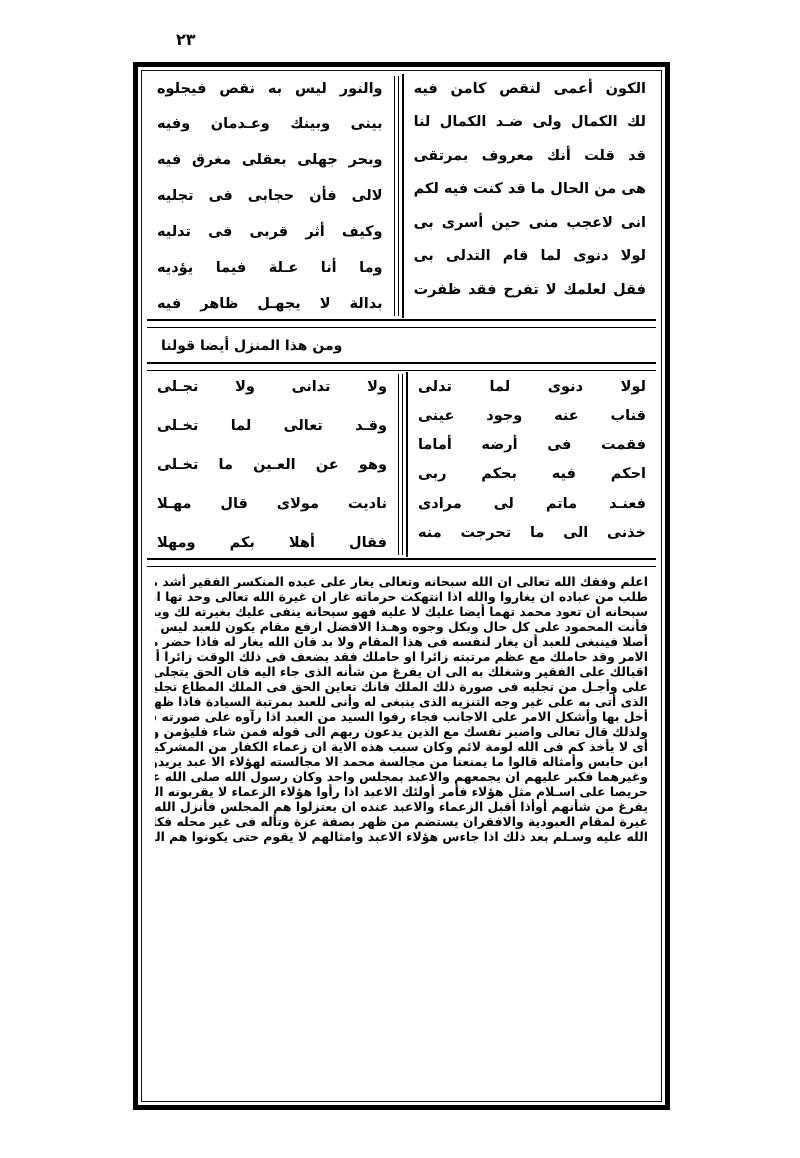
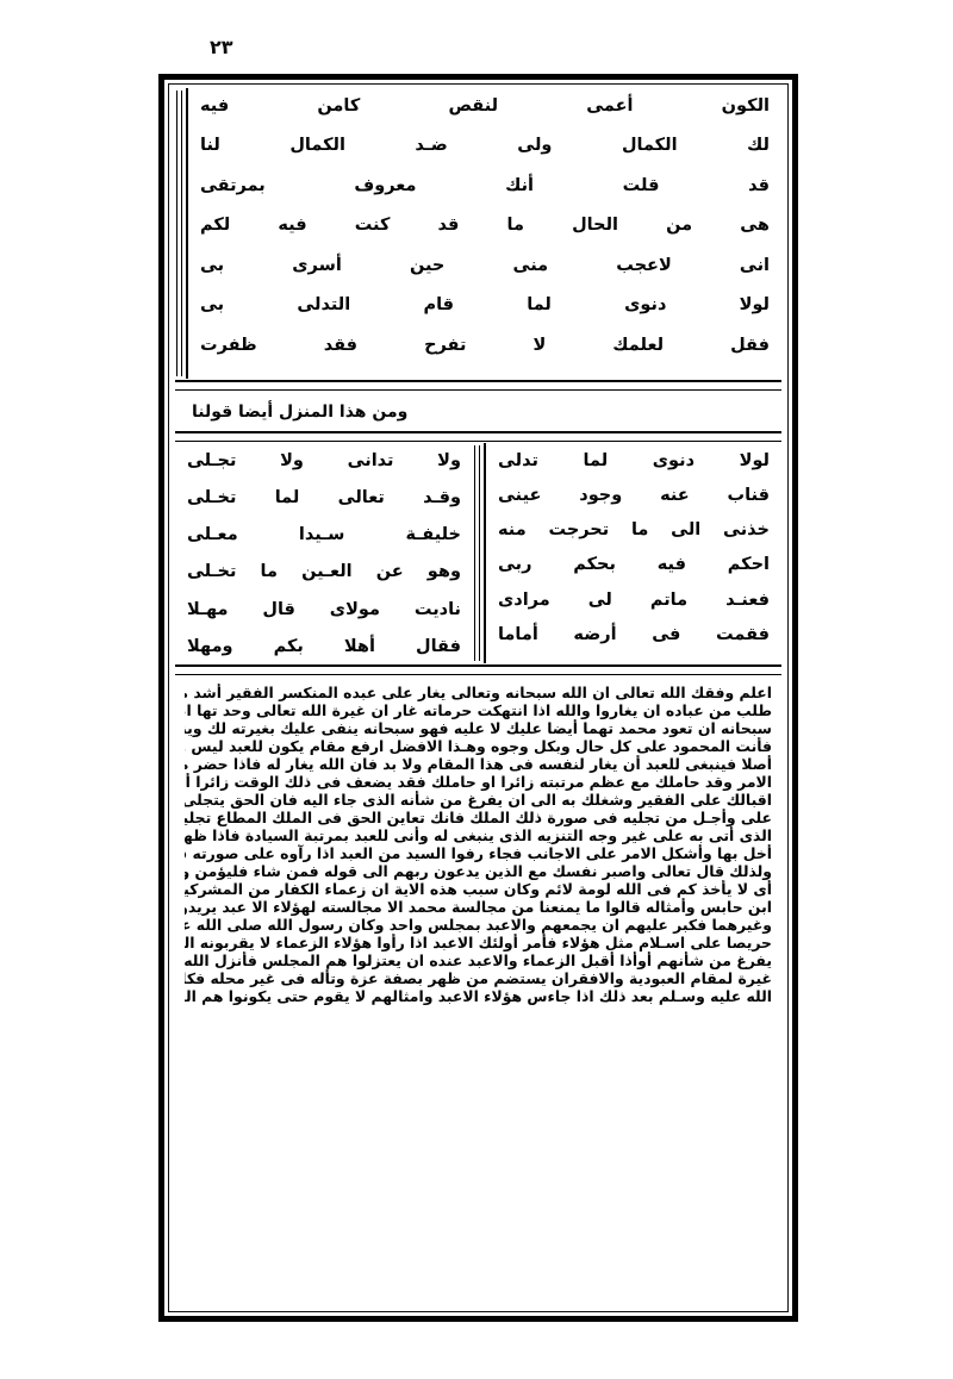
  ٢٣
  الكون أعمى لنقص كامن فيه
  لك الكمال ولى ضـد الكمال لنا
  قد قلت أنك معروف بمرتقى
  هى من الحال ما قد كنت فيه لكم
  انى لاعجب منى حين أسرى بى
  لولا دنوى لما قام التدلى بى
  فقل لعلمك لا تفرح فقد ظفرت
- والنور ليس به نقص فيجلوه
- بينى وبينك وعـدمان وفيه
- وبحر جهلى بعقلى مغرق فيه
- لالى فأن حجابى فى تجليه
- وكيف أثر قربى فى تدليه
- وما أنا عـلة فيما يؤديه
- بدالة لا يجهـل ظاهر فيه
  ومن هذا المنزل أيضا قولنا
  لولا دنوى لما تدلى
  قناب عنه وجود عينى
- فقمت فى أرضه أماما
+ خذنى الى ما تحرجت منه
  احكم فيه بحكم ربى
  فعنـد ماتم لى مرادى
- خذنى الى ما تحرجت منه
+ فقمت فى أرضه أماما
  ولا تدانى ولا تجـلى
  وقـد تعالى لما تخـلى
+ خليفـة سـيدا معـلى
  وهو عن العـين ما تخـلى
  ناديت مولاى قال مهـلا
  فقال أهلا بكم ومهلا
  اعلم وفقك الله تعالى ان الله سبحانه وتعالى يغار على عبده المنكسر الفقير أشد م
  طلب من عباده ان يغاروا والله اذا انتهكت حرماته غار ان غيرة الله تعالى وحد تها ا
  سبحانه ان تعود محمد تهما أيضا عليك لا عليه فهو سبحانه ينفى عليك بغيرته لك وين
  فأنت المحمود على كل حال وبكل وجوه وهـذا الافضل ارفع مقام يكون للعبد ليس
  أصلا فينبغى للعبد أن يغار لنفسه فى هذا المقام ولا بد فان الله يغار له فاذا حضر م
  الامر وقد حاملك مع عظم مرتبته زائرا او حاملك فقد يضعف فى ذلك الوقت زائرا أ
  اقبالك على الفقير وشغلك به الى ان يفرغ من شأنه الذى جاء اليه فان الحق يتجلى
  على وأجـل من تجليه فى صورة ذلك الملك فانك تعاين الحق فى الملك المطاع تجلي
  الذى أتى به على غير وجه التنزيه الذى ينبغى له وأنى للعبد بمرتبة السيادة فاذا ظه
  أخل بها وأشكل الامر على الاجانب فجاء رفوا السيد من العبد اذا رآوه على صورته
  ولذلك قال تعالى واصبر نفسك مع الذين يدعون ربهم الى قوله فمن شاء فليؤمن و
  أى لا يأخذ كم فى الله لومة لائم وكان سبب هذه الاية ان زعماء الكفار من المشركي
  ابن حابس وأمثاله قالوا ما يمنعنا من مجالسة محمد الا مجالسته لهؤلاء الا عبد يريد
  وغيرهما فكبر عليهم ان يجمعهم والاعبد بمجلس واحد وكان رسول الله صلى الله ع
  حريصا على اسـلام مثل هؤلاء فأمر أولئك الاعبد اذا رأوا هؤلاء الزعماء لا يقربونه ال
  يفرغ من شأنهم أوأذا أقبل الزعماء والاعبد عنده ان يعتزلوا هم المجلس فأنزل الله
  غيرة لمقام العبودية والافقران يستضم من ظهر بصفة عزة وتأله فى غير محله فكا
  الله عليه وسـلم بعد ذلك اذا جاءس هؤلاء الاعبد وامثالهم لا يقوم حتى يكونوا هم ال
